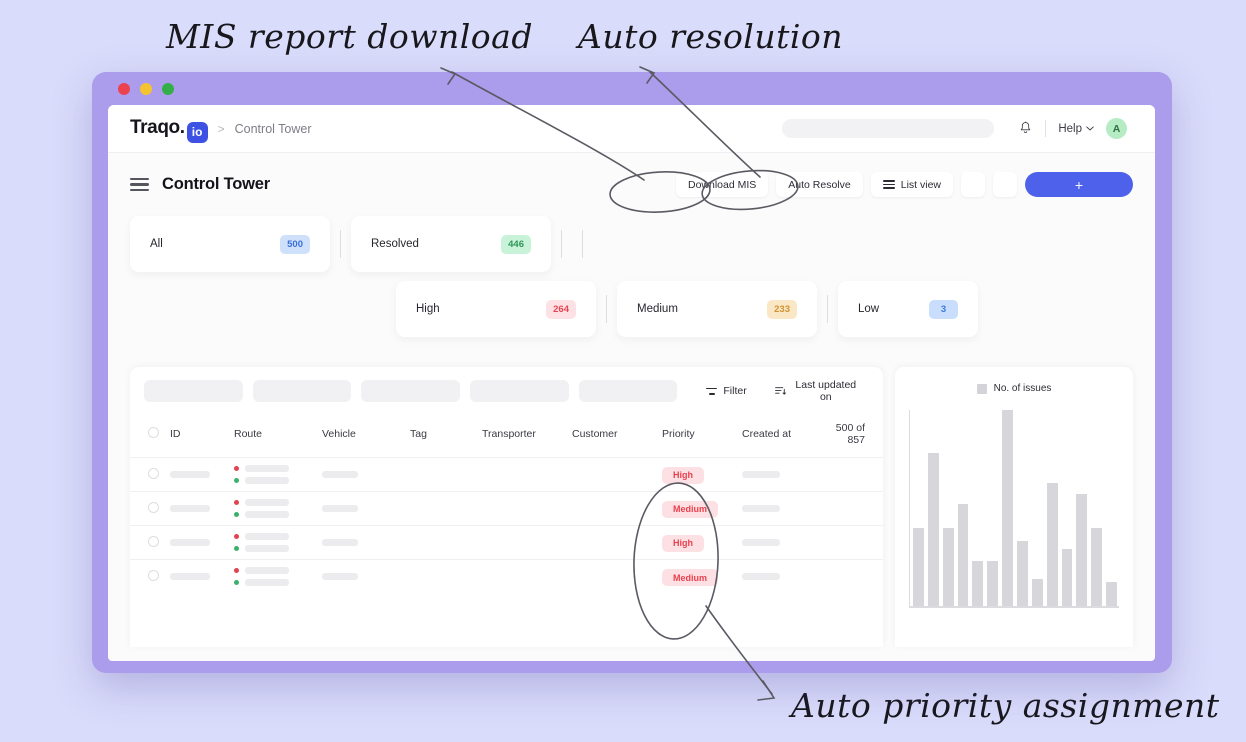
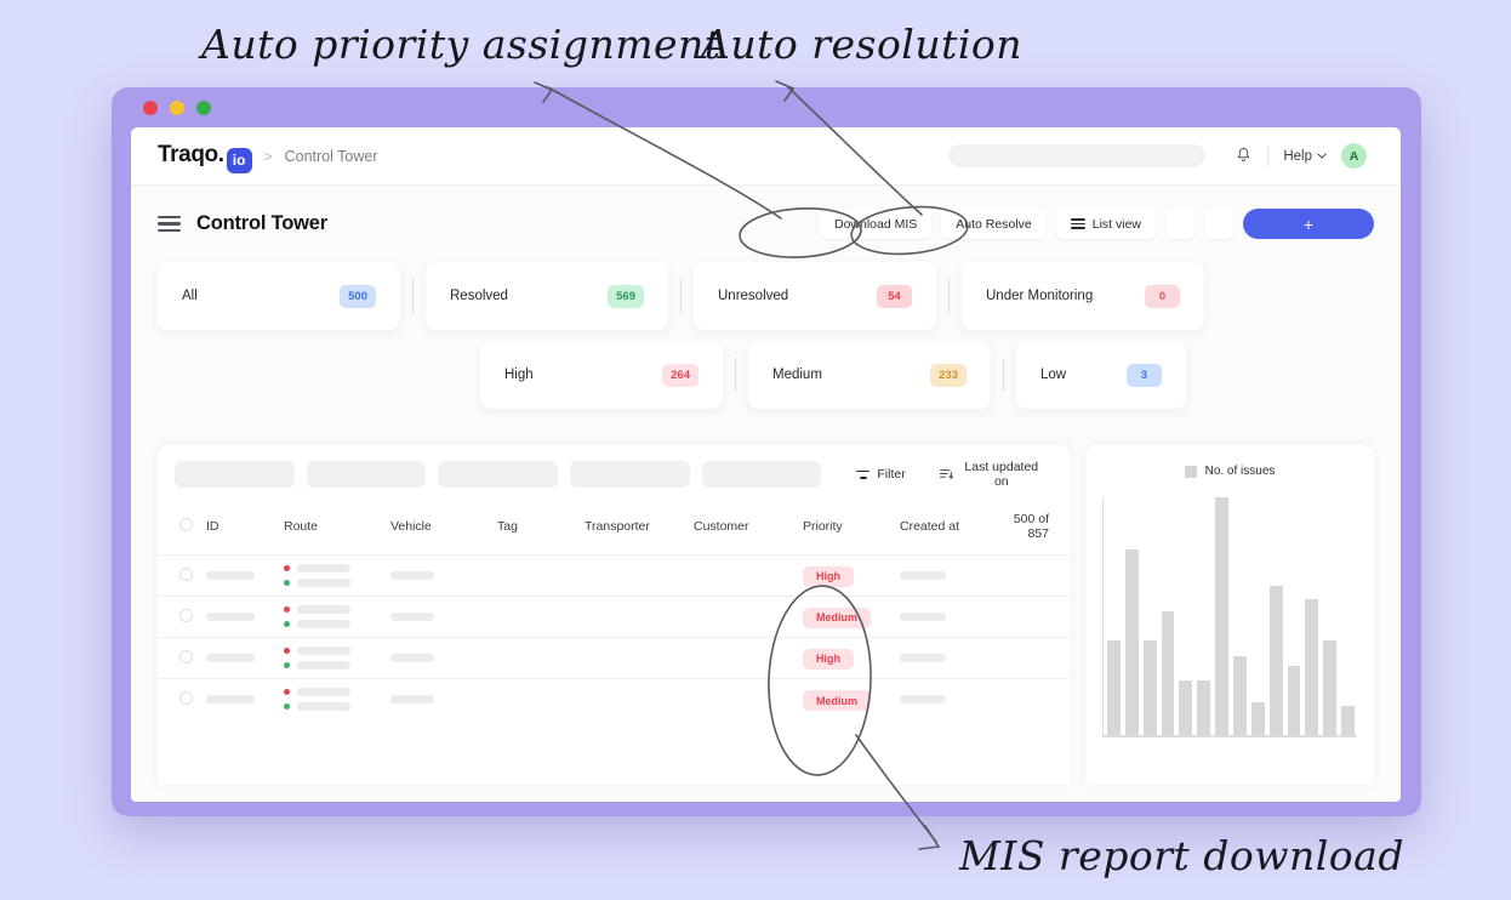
- MIS report download
+ Auto priority assignment
  Auto resolution
- Auto priority assignment
+ MIS report download
  Traqo.
  io
  >
  Control Tower
  Help
  A
  Control Tower
  Download MIS
  Ato Resolve
  List view
  +
  All
  500
  Resolved
- 446
+ 569
+ Unresolved
+ 54
+ Under Monitoring
+ 0
  High
  264
  Medium
  233
  Low
  3
  Filter
  Last updated on
  	ID	Route	Vehicle	Tag	Transporter	Customer	Priority	Created at	500 of 857
  							High
  							Medium
  							High
  							Medium
  No. of issues
